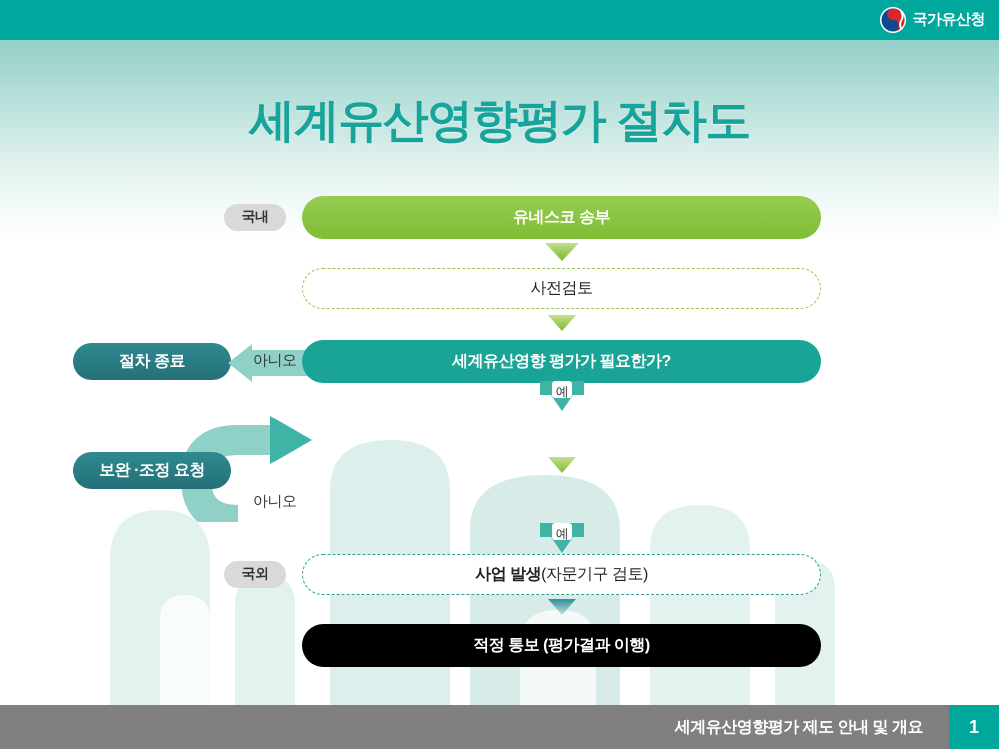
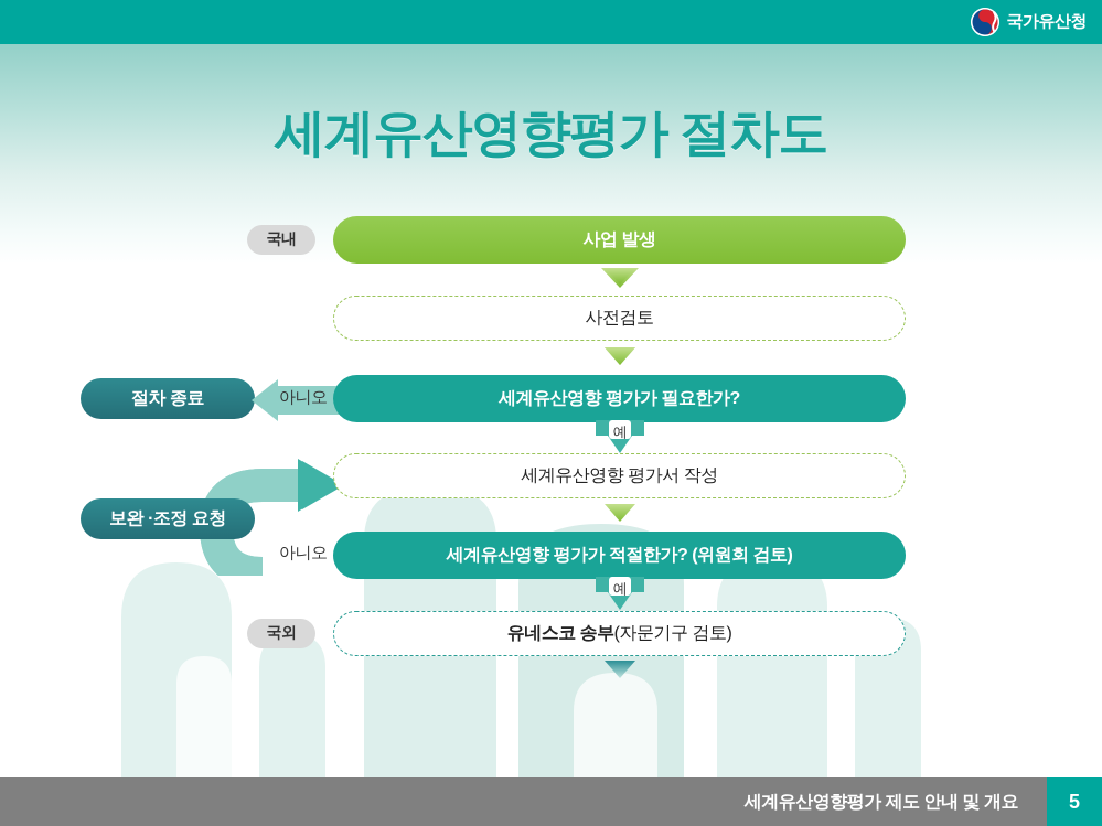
  국가유산청
  세계유산영향평가 절차도
  국내
- 유네스코 송부
+ 사업 발생
  사전검토
  절차 종료
  아니오
  세계유산영향 평가가 필요한가?
  예
  보완 ·조정 요청
+ 세계유산영향 평가서 작성
  아니오
+ 세계유산영향 평가가 적절한가? (위원회 검토)
  예
  국외
- 사업 발생
+ 유네스코 송부
  (자문기구 검토)
- 적정 통보 (평가결과 이행)
  세계유산영향평가 제도 안내 및 개요
- 1
+ 5
